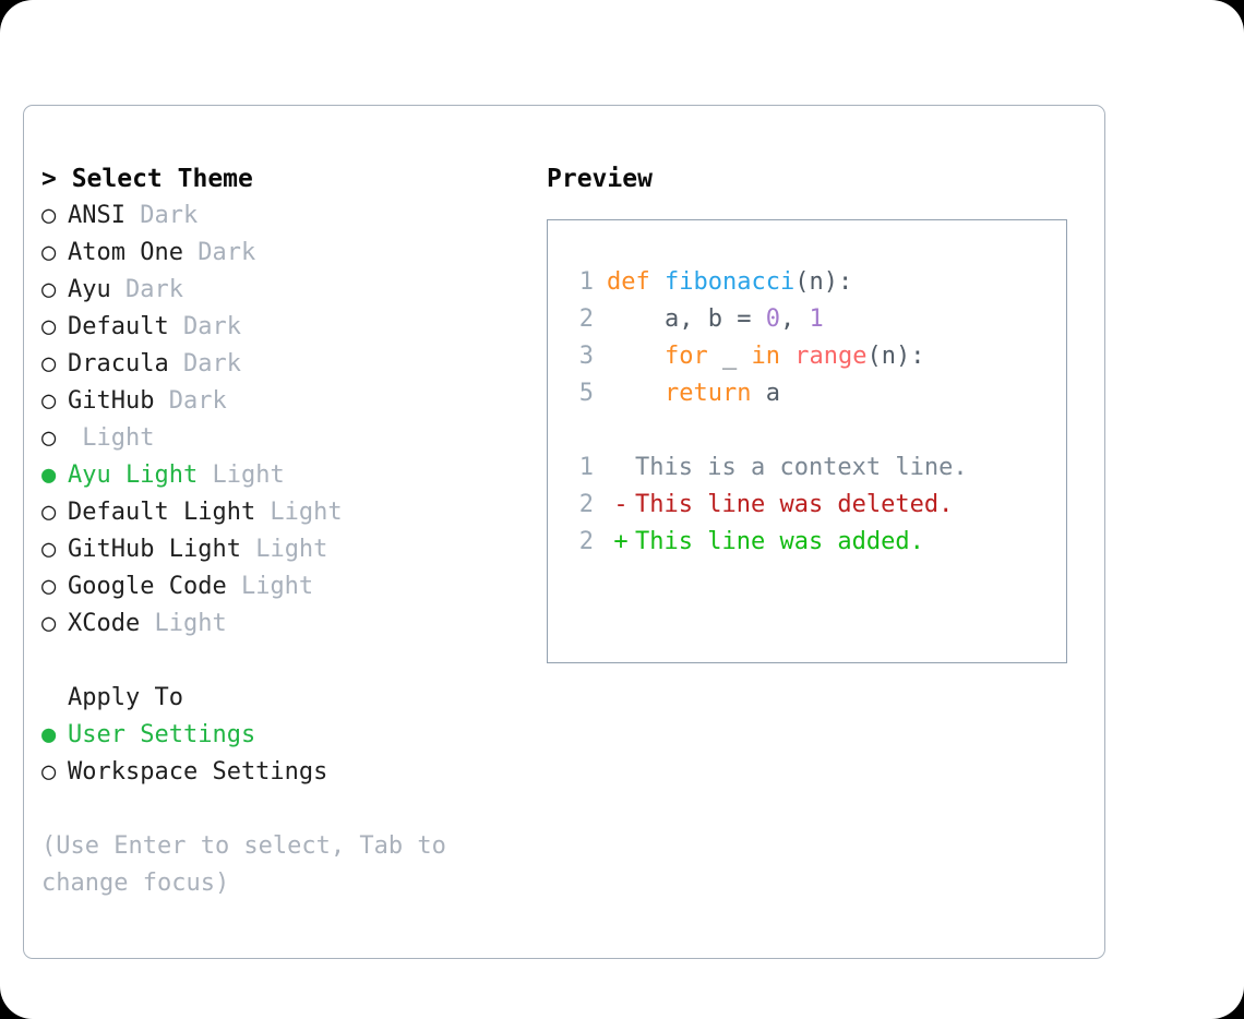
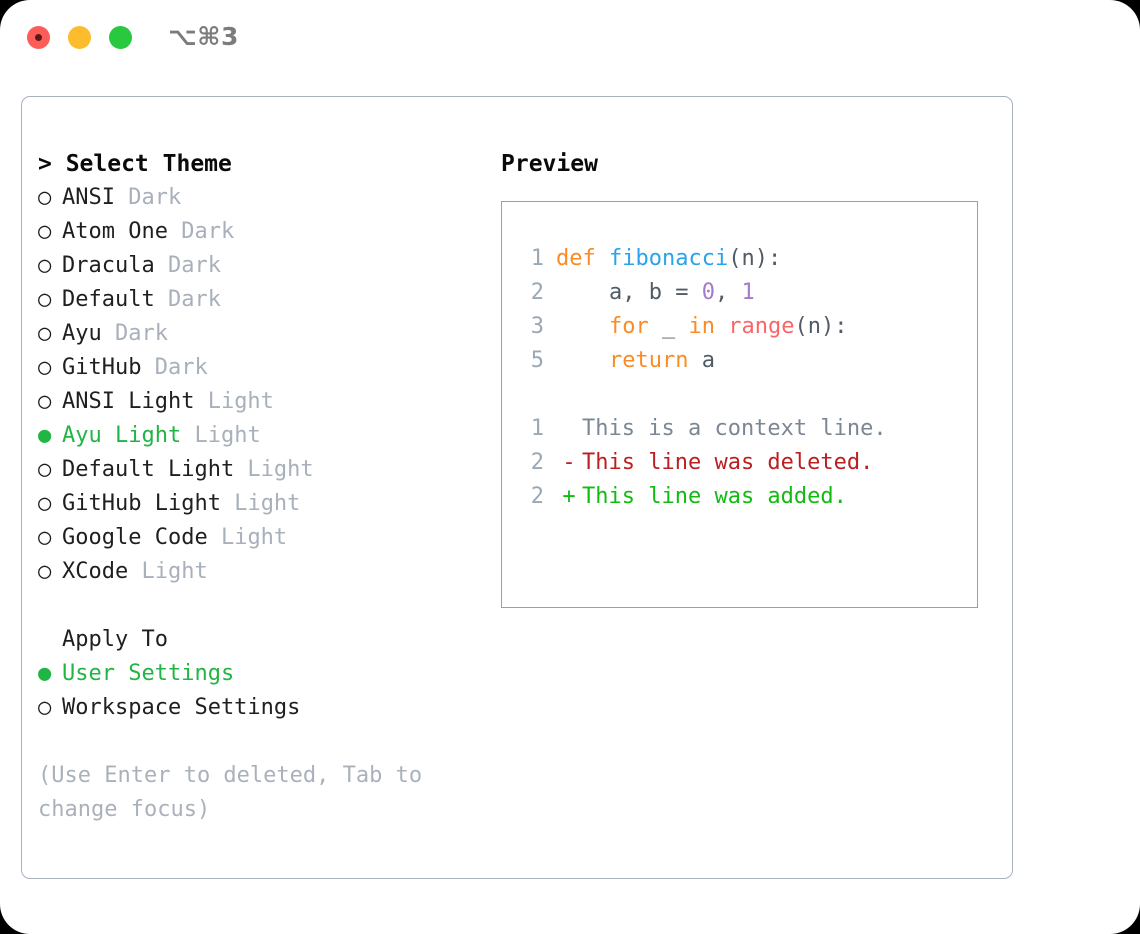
+ ⌥⌘3
  > Select Theme
  ○
  ANSI
  Dark
  ○
  Atom One
  Dark
  ○
- Ayu
+ Dracula
  Dark
  ○
  Default
  Dark
  ○
- Dracula
+ Ayu
  Dark
  ○
  GitHub
  Dark
  ○
+ ANSI Light
  Light
  ●
  Ayu Light
  Light
  ○
  Default Light
  Light
  ○
  GitHub Light
  Light
  ○
  Google Code
  Light
  ○
  XCode
  Light
  Apply To
  ●
  User Settings
  ○
  Workspace Settings
- (Use Enter to select, Tab to change focus)
+ (Use Enter to deleted, Tab to change focus)
  Preview
  1
  def fibonacci(n):
  2
  a, b = 0, 1
  3
  for _ in range(n):
  5
  return a
  1
  This is a context line.
  2
  -
  This line was deleted.
  2
  +
  This line was added.
